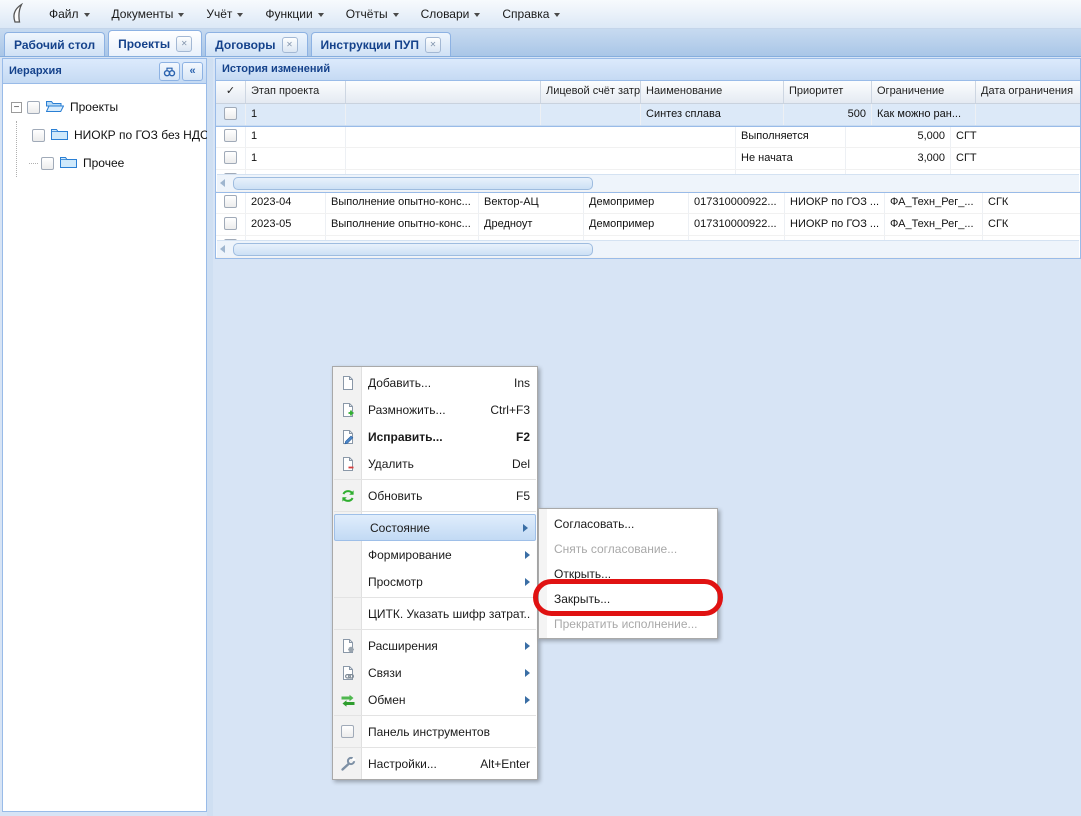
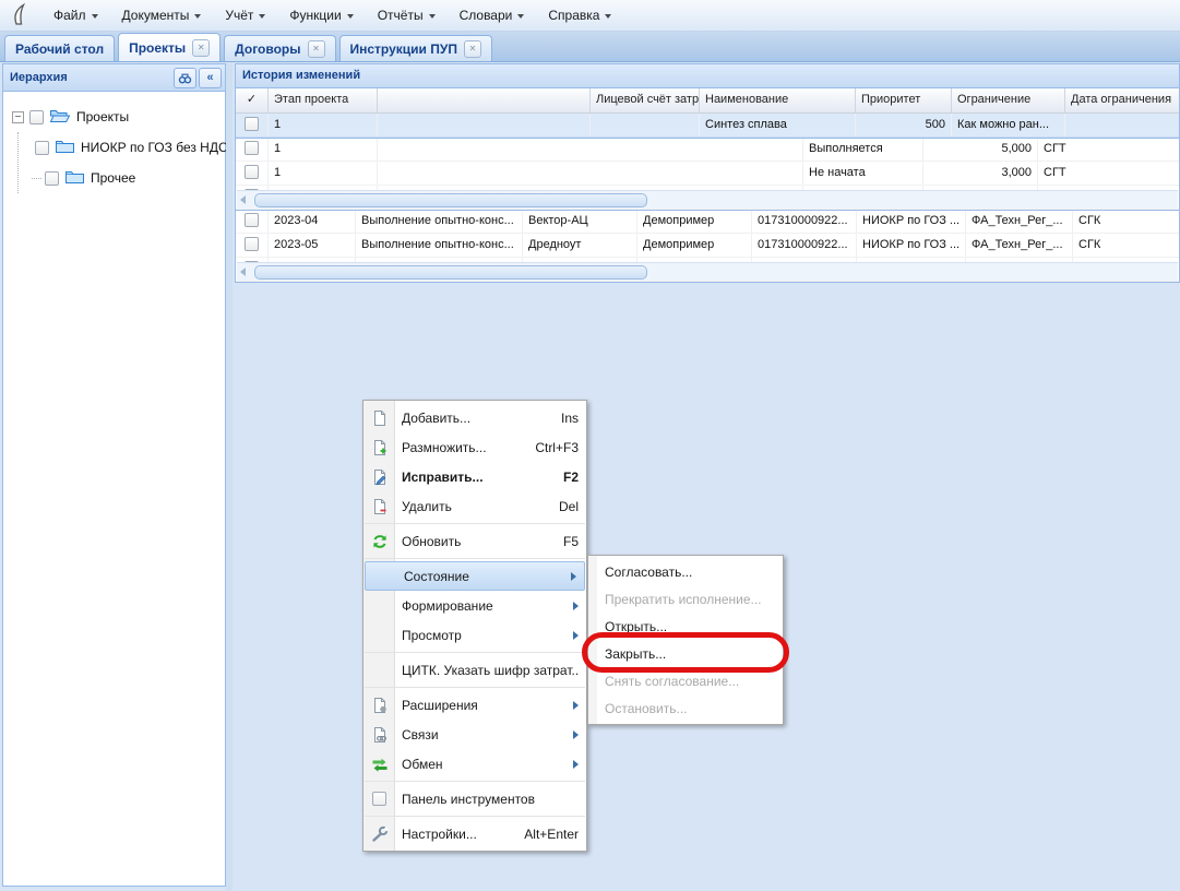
  Файл
  Документы
  Учёт
  Функции
  Отчёты
  Словари
  Справка
  Рабочий стол
  Проекты
  ✕
  Договоры
  ✕
  Инструкции ПУП
  ✕
  Иерархия
  «
  −
  Проекты
  НИОКР по ГОЗ без НДС
  Прочее
  2023-04
  Выполнение опытно-конс...
  Вектор-АЦ
  Демопример
  017310000922...
  НИОКР по ГОЗ ...
  ФА_Техн_Рег_...
  СГК
  2023-05
  Выполнение опытно-конс...
  Дредноут
  Демопример
  017310000922...
  НИОКР по ГОЗ ...
  ФА_Техн_Рег_...
  СГК
  1
  Выполняется
  5,000
  СГТ
  1
  Не начата
  3,000
  СГТ
  История изменений
  ✓
  Этап проекта
  Лицевой счёт затр
  Наименование
  Приоритет
  Ограничение
  Дата ограничения
  1
  Синтез сплава
  500
  Как можно ран...
  Добавить...
  Ins
  Размножить...
  Ctrl+F3
  Исправить...
  F2
  Удалить
  Del
  Обновить
  F5
  Состояние
  Формирование
  Просмотр
  ЦИТК. Указать шифр затрат..
  Расширения
  Связи
  Обмен
  Панель инструментов
  Настройки...
  Alt+Enter
  Согласовать...
- Снять согласование...
+ Прекратить исполнение...
  Открыть...
  Закрыть...
- Прекратить исполнение...
+ Снять согласование...
+ Остановить...
